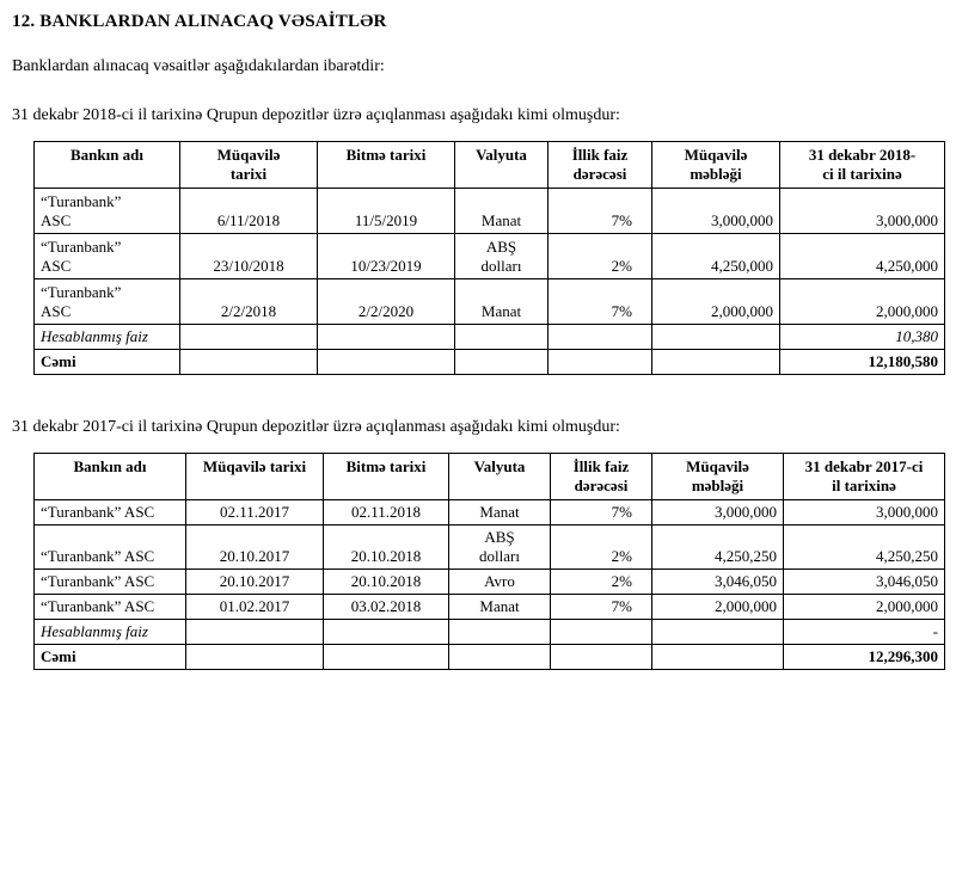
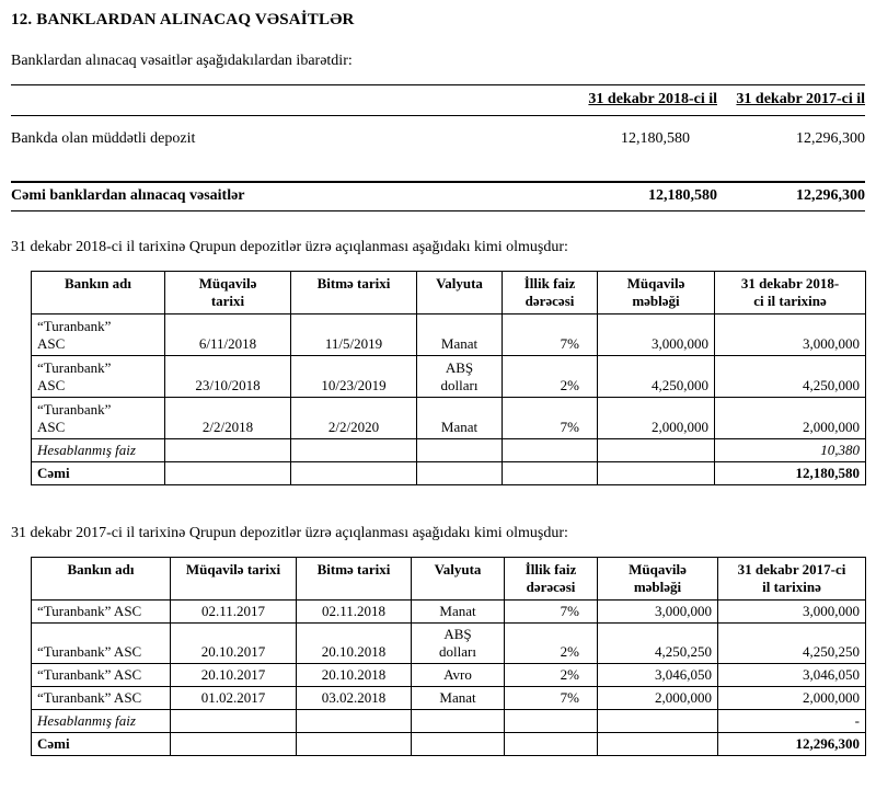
  12. BANKLARDAN ALINACAQ VƏSAİTLƏR
  Banklardan alınacaq vəsaitlər aşağıdakılardan ibarətdir:
+ 	31 dekabr 2018-ci il	31 dekabr 2017-ci il
+ Bankda olan müddətli depozit	12,180,580	12,296,300
+ Cəmi banklardan alınacaq vəsaitlər	12,180,580	12,296,300
  31 dekabr 2018-ci il tarixinə Qrupun depozitlər üzrə açıqlanması aşağıdakı kimi olmuşdur:
  Bankın adı	Müqavilə tarixi	Bitmə tarixi	Valyuta	İllik faiz dərəcəsi	Müqavilə məbləği	31 dekabr 2018- ci il tarixinə
  “Turanbank” ASC	6/11/2018	11/5/2019	Manat	7%	3,000,000	3,000,000
  “Turanbank” ASC	23/10/2018	10/23/2019	ABŞ dolları	2%	4,250,000	4,250,000
  “Turanbank” ASC	2/2/2018	2/2/2020	Manat	7%	2,000,000	2,000,000
  Hesablanmış faiz						10,380
  Cəmi						12,180,580
  31 dekabr 2017-ci il tarixinə Qrupun depozitlər üzrə açıqlanması aşağıdakı kimi olmuşdur:
  Bankın adı	Müqavilə tarixi	Bitmə tarixi	Valyuta	İllik faiz dərəcəsi	Müqavilə məbləği	31 dekabr 2017-ci il tarixinə
  “Turanbank” ASC	02.11.2017	02.11.2018	Manat	7%	3,000,000	3,000,000
  “Turanbank” ASC	20.10.2017	20.10.2018	ABŞ dolları	2%	4,250,250	4,250,250
  “Turanbank” ASC	20.10.2017	20.10.2018	Avro	2%	3,046,050	3,046,050
  “Turanbank” ASC	01.02.2017	03.02.2018	Manat	7%	2,000,000	2,000,000
  Hesablanmış faiz						-
  Cəmi						12,296,300
